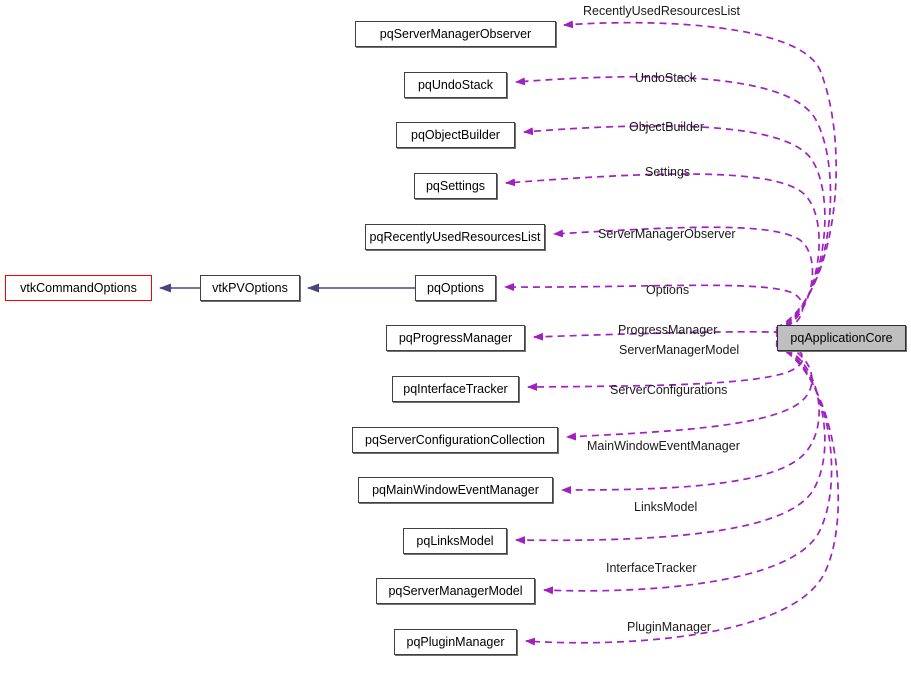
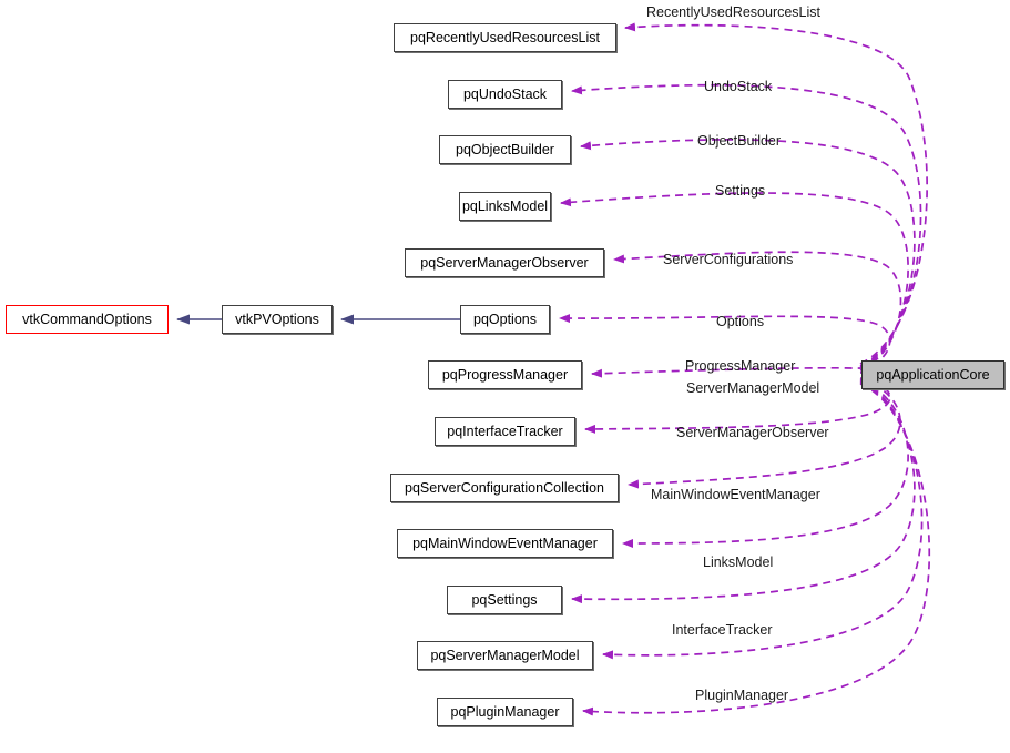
  pqApplicationCore
  vtkCommandOptions
  vtkPVOptions
- pqServerManagerObserver
+ pqRecentlyUsedResourcesList
  pqUndoStack
  pqObjectBuilder
- pqSettings
+ pqLinksModel
- pqRecentlyUsedResourcesList
+ pqServerManagerObserver
  pqOptions
  pqProgressManager
  pqInterfaceTracker
  pqServerConfigurationCollection
  pqMainWindowEventManager
- pqLinksModel
+ pqSettings
  pqServerManagerModel
  pqPluginManager
  RecentlyUsedResourcesList
  UndoStack
  ObjectBuilder
  Settings
- ServerManagerObserver
+ ServerConfigurations
  Options
  ProgressManager
  ServerManagerModel
- ServerConfigurations
+ ServerManagerObserver
  MainWindowEventManager
  LinksModel
  InterfaceTracker
  PluginManager
